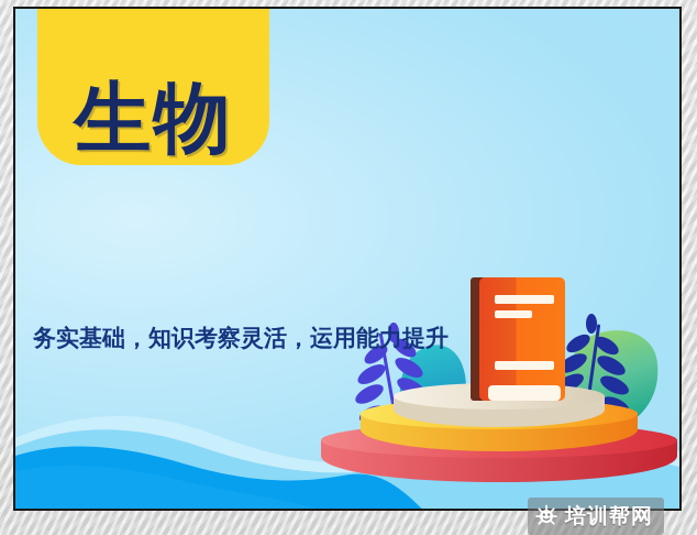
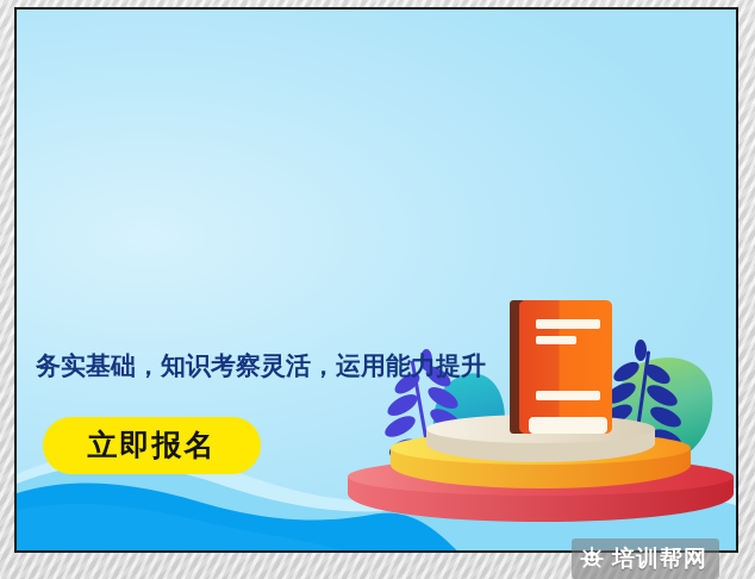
- 生物
  务实基础，知识考察灵活，运用能力提升
+ 立即报名
  培训帮网
